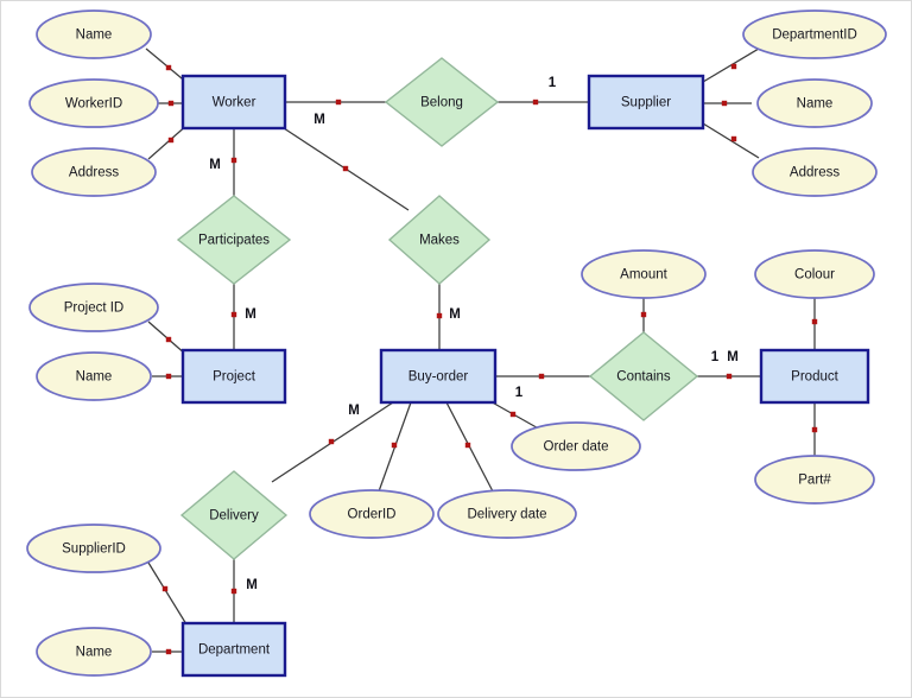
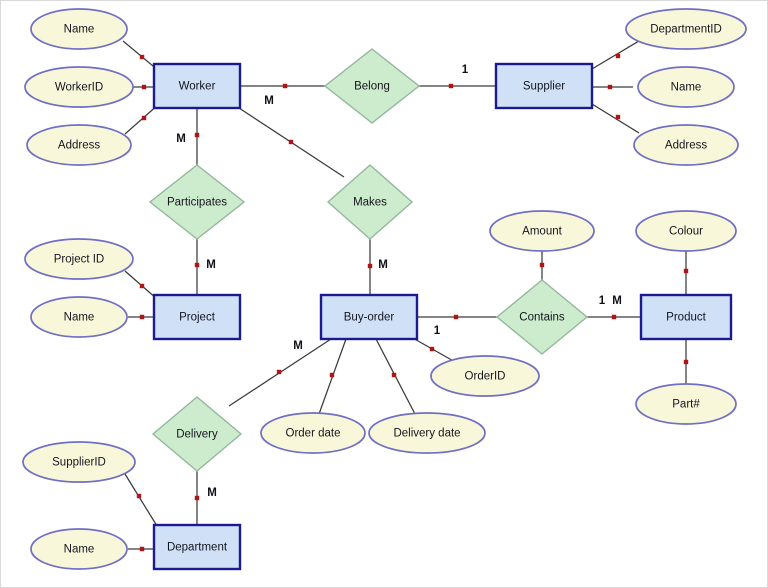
  Belong
  Participates
  Makes
  Contains
  Delivery
  Worker
  Supplier
  Project
  Buy-order
  Product
  Department
  Name
  WorkerID
  Address
  DepartmentID
  Name
  Address
  Project ID
  Name
  Amount
  Colour
- Order date
+ OrderID
  Part#
- OrderID
+ Order date
  Delivery date
  SupplierID
  Name
  M
  1
  M
  M
  M
  1
  1
  M
  M
  M
